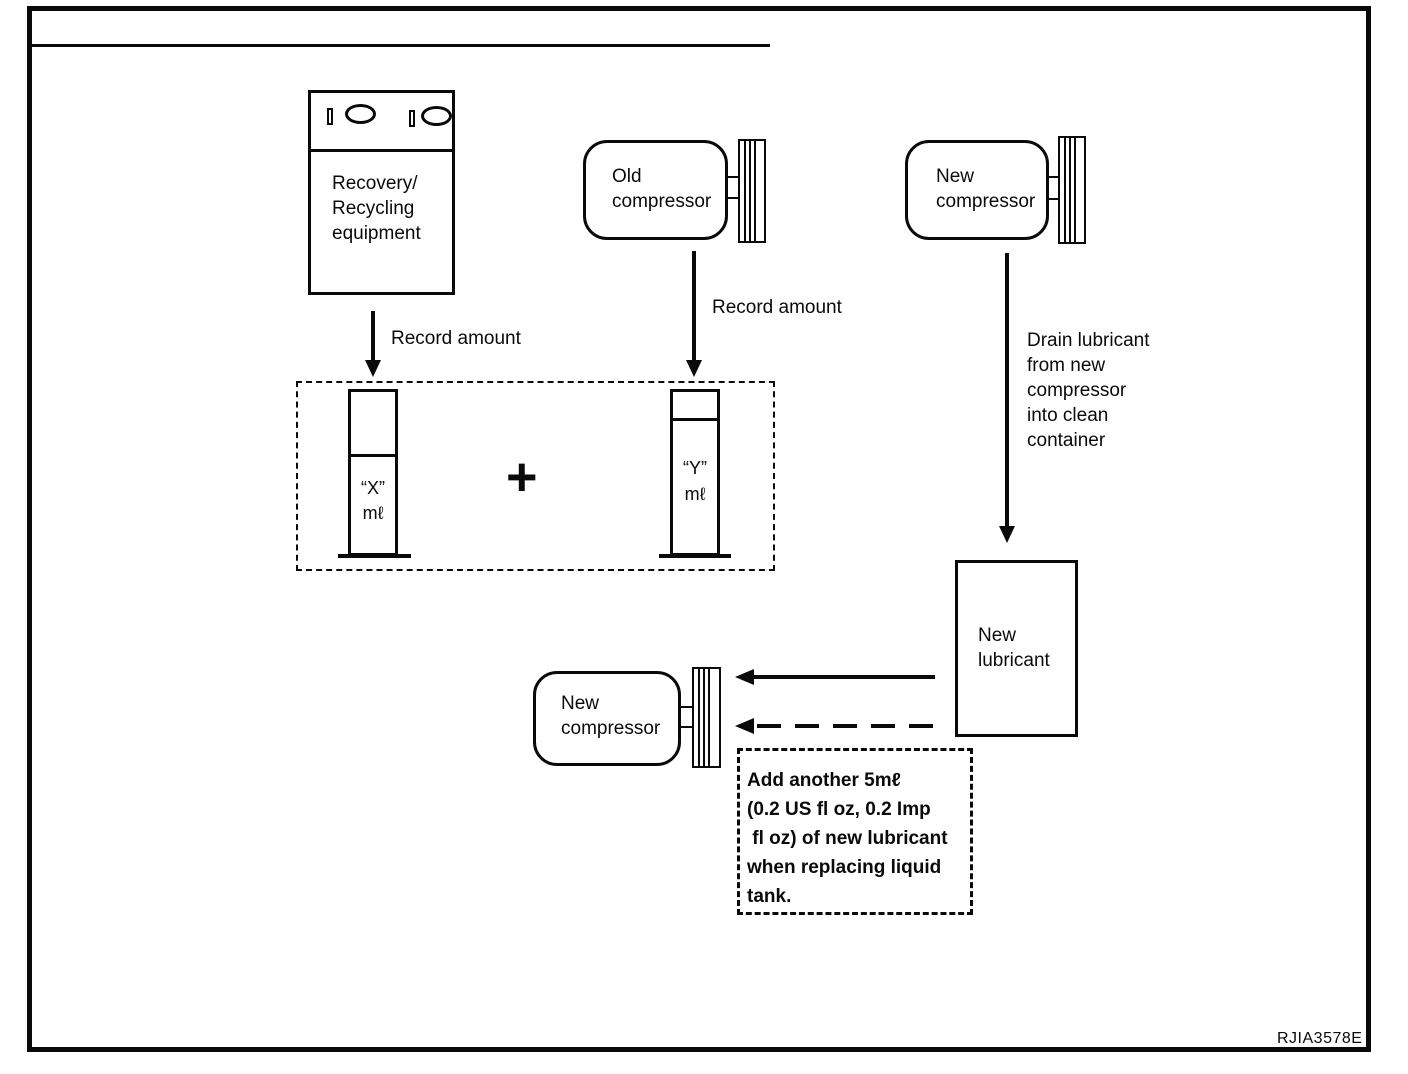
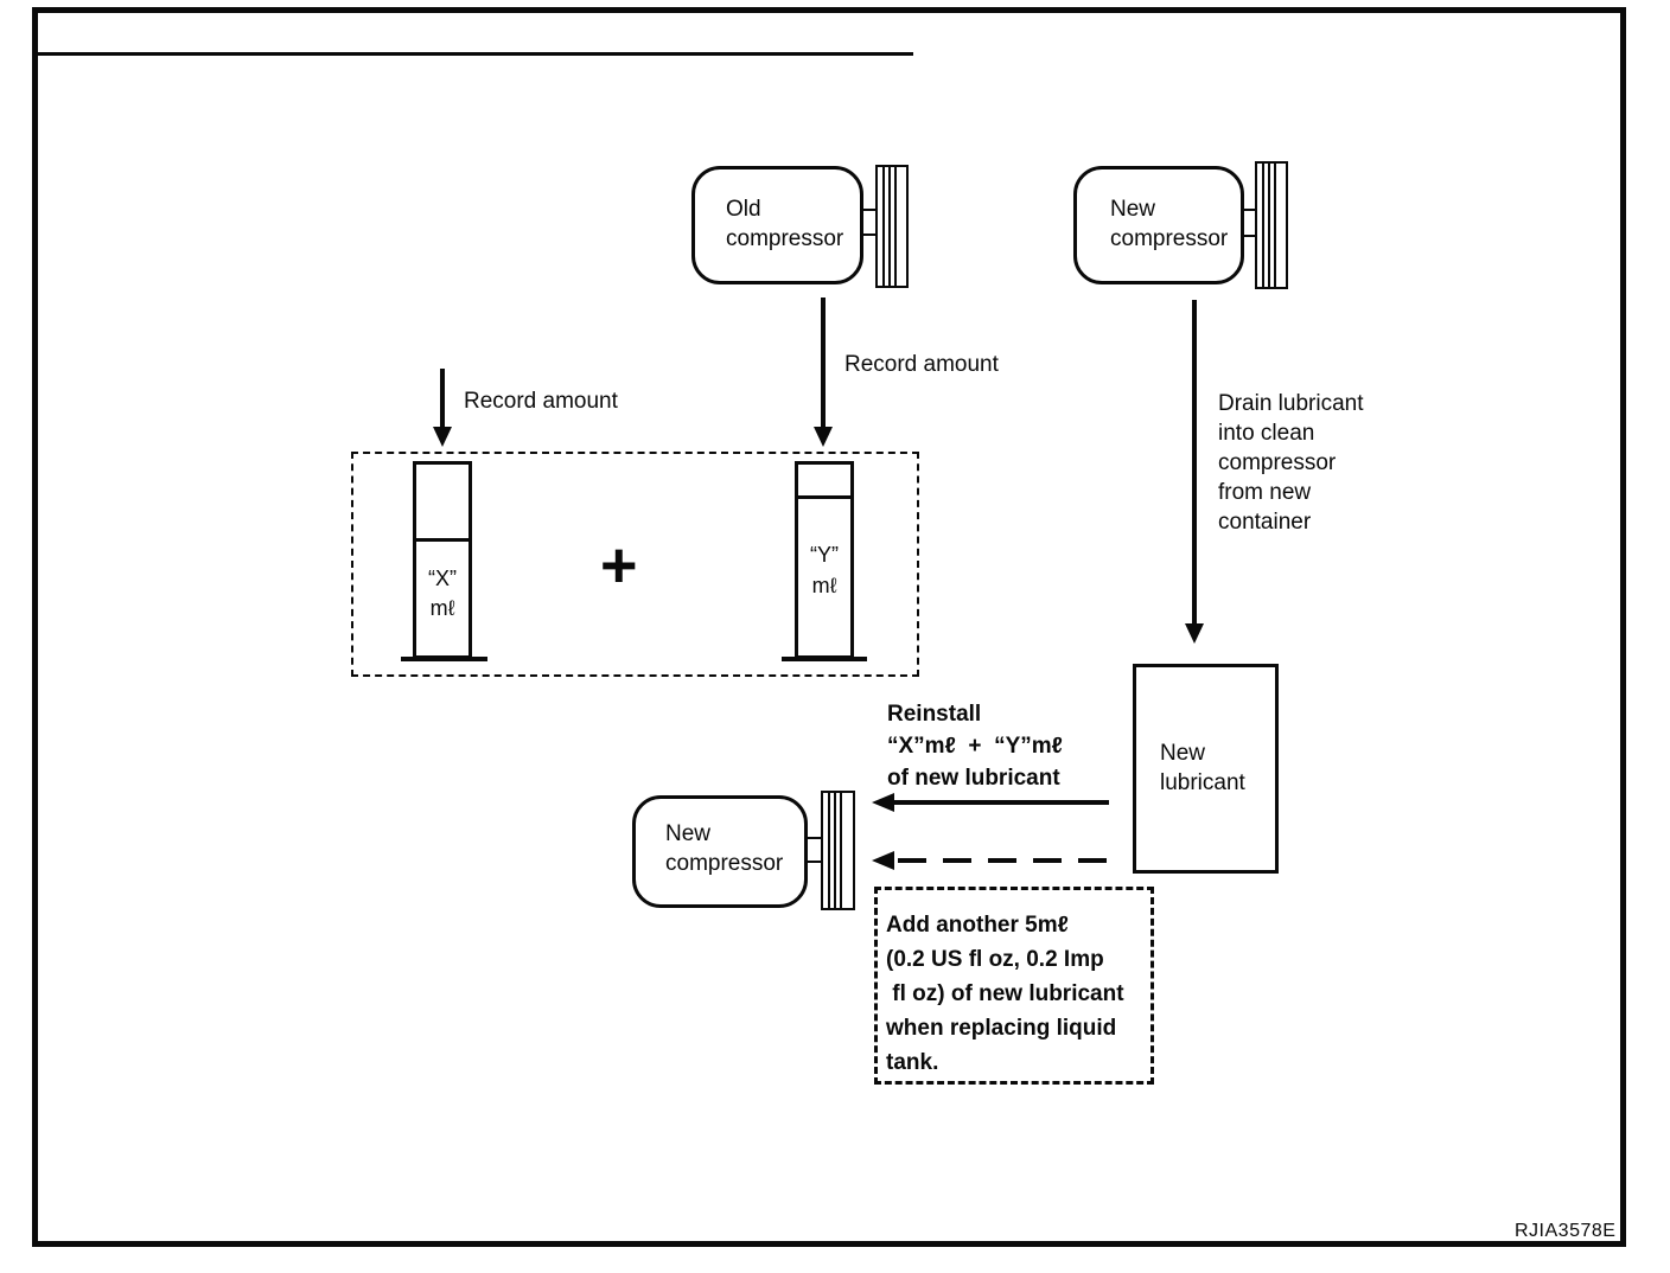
- Recovery/
- Recycling
- equipment
  Old
  compressor
  New
  compressor
  Record amount
  Record amount
  Drain lubricant
- from new
+ into clean
  compressor
- into clean
+ from new
  container
  “X”
  mℓ
  +
  “Y”
  mℓ
  New
  lubricant
+ Reinstall
+ “X”mℓ + “Y”mℓ
+ of new lubricant
  New
  compressor
  Add another 5mℓ
  (0.2 US fl oz, 0.2 Imp
  fl oz) of new lubricant
  when replacing liquid
  tank.
  RJIA3578E
